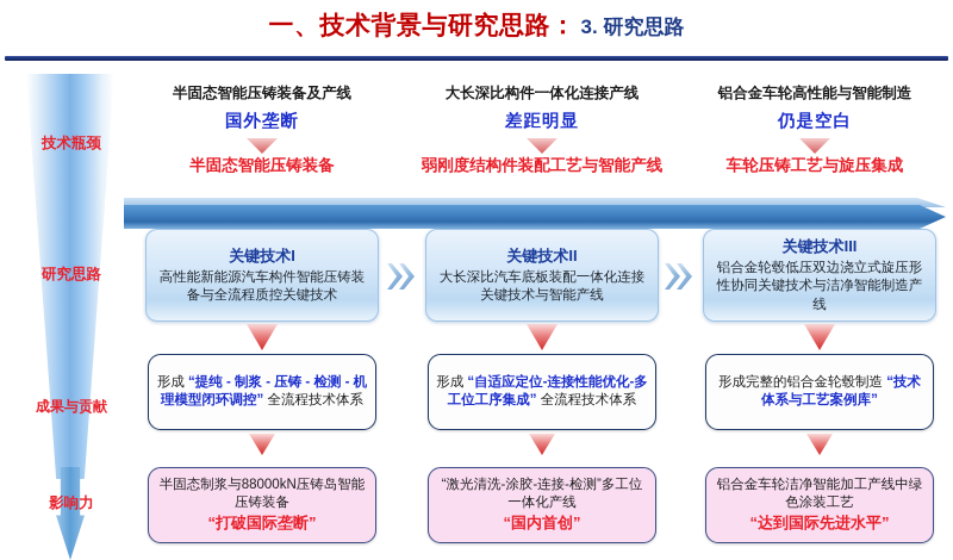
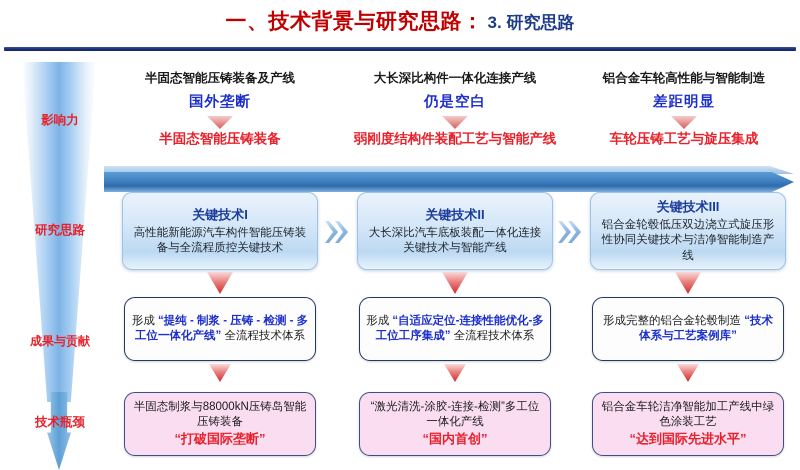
  一、技术背景与研究思路： 3. 研究思路
- 技术瓶颈
+ 影响力
  研究思路
  成果与贡献
- 影响力
+ 技术瓶颈
  半固态智能压铸装备及产线
  国外垄断
  半固态智能压铸装备
  大长深比构件一体化连接产线
- 差距明显
+ 仍是空白
  弱刚度结构件装配工艺与智能产线
  铝合金车轮高性能与智能制造
- 仍是空白
+ 差距明显
  车轮压铸工艺与旋压集成
  关键技术I
  高性能新能源汽车构件智能压铸装备与全流程质控关键技术
  关键技术II
  大长深比汽车底板装配一体化连接关键技术与智能产线
  关键技术III
  铝合金轮毂低压双边浇立式旋压形性协同关键技术与洁净智能制造产线
- 形成 “提纯 - 制浆 - 压铸 - 检测 - 机理模型闭环调控” 全流程技术体系
+ 形成 “提纯 - 制浆 - 压铸 - 检测 - 多工位一体化产线” 全流程技术体系
  形成 “自适应定位-连接性能优化-多工位工序集成” 全流程技术体系
  形成完整的铝合金轮毂制造 “技术体系与工艺案例库”
  半固态制浆与88000kN压铸岛智能压铸装备
  “打破国际垄断”
  “激光清洗-涂胶-连接-检测”多工位一体化产线
  “国内首创”
  铝合金车轮洁净智能加工产线中绿色涂装工艺
  “达到国际先进水平”
